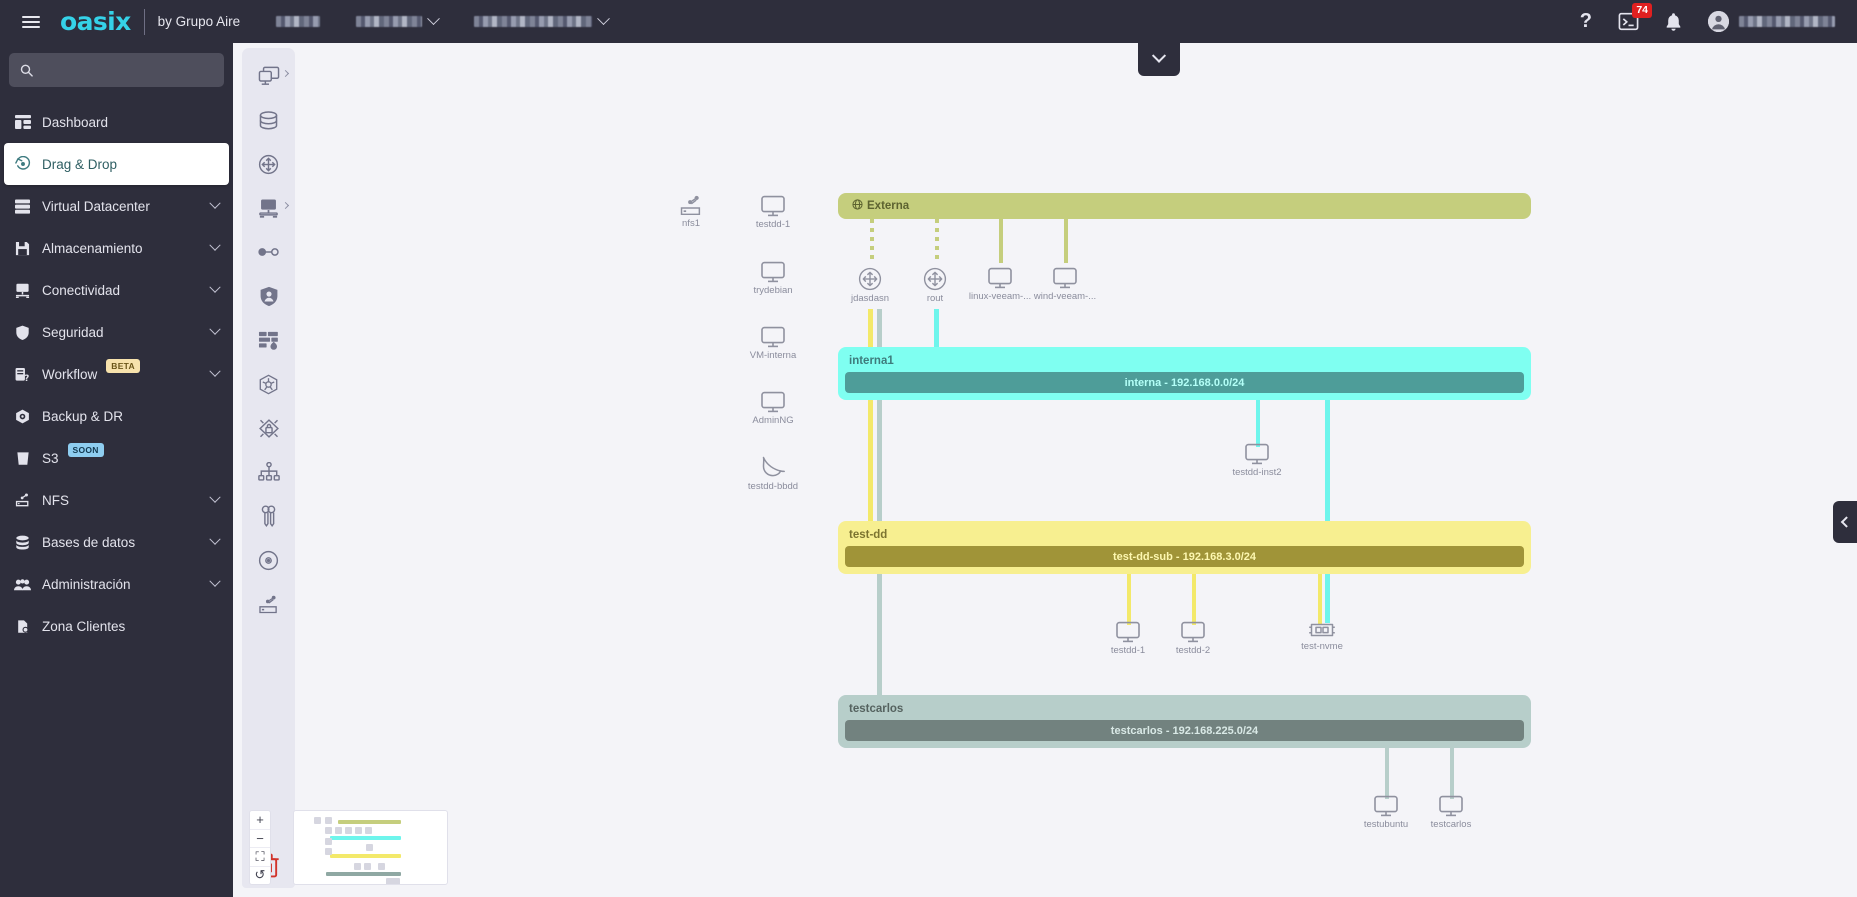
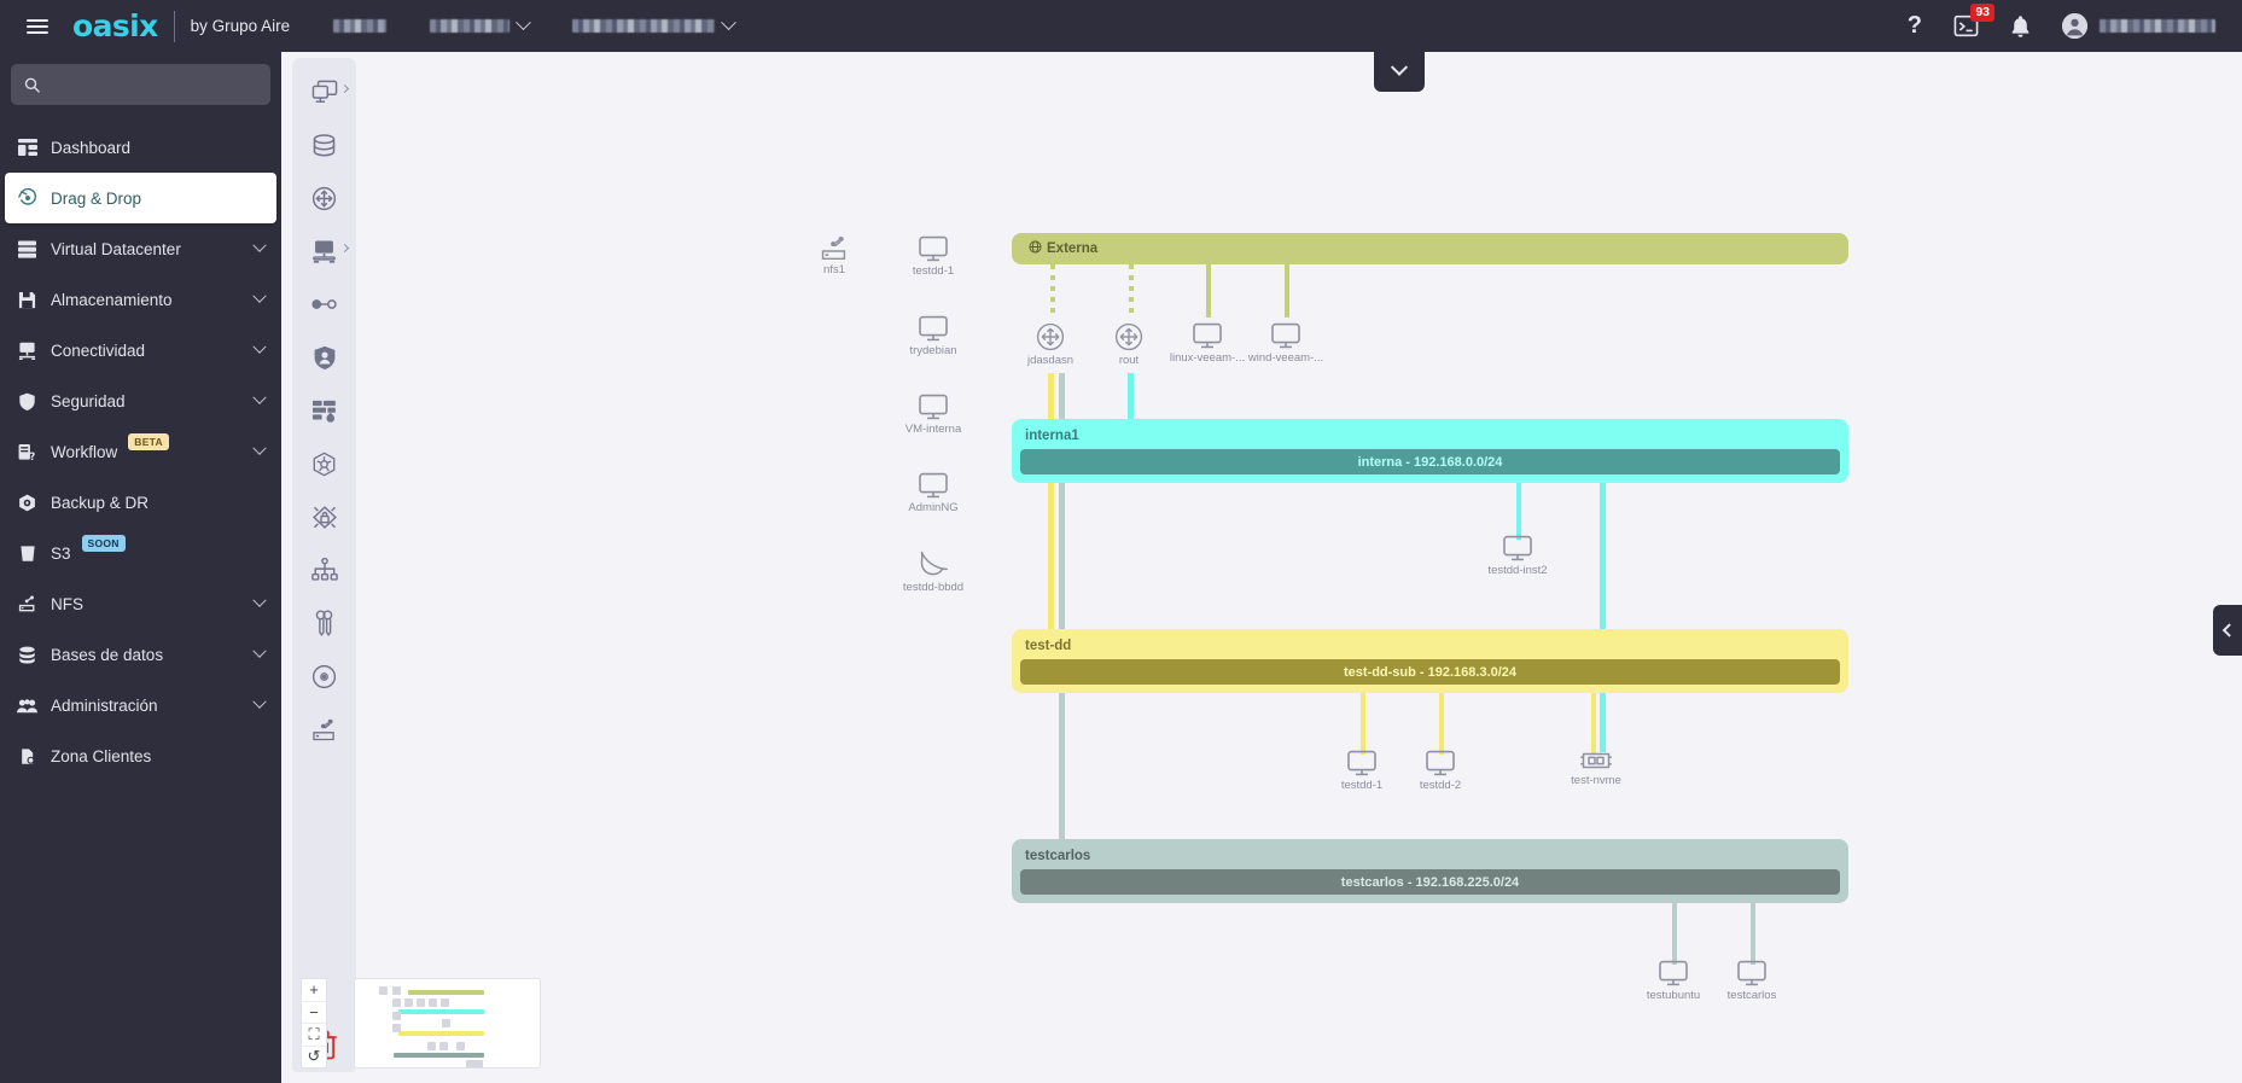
  oasix
  by Grupo Aire
  ?
- 74
+ 93
  Dashboard
  Drag & Drop
  Virtual Datacenter
  Almacenamiento
  Conectividad
  Seguridad
  ?
  Workflow
  BETA
  Backup & DR
  S3
  SOON
  NFS
  Bases de datos
  Administración
  Zona Clientes
  Externa
  interna1
  interna - 192.168.0.0/24
  test-dd
  test-dd-sub - 192.168.3.0/24
  testcarlos
  testcarlos - 192.168.225.0/24
  nfs1
  testdd-1
  trydebian
  VM-interna
  AdminNG
  testdd-bbdd
  jdasdasn
  rout
  linux-veeam-...
  wind-veeam-...
  testdd-inst2
  testdd-1
  testdd-2
  test-nvme
  testubuntu
  testcarlos
  +
  −
  ⛶
  ↺
